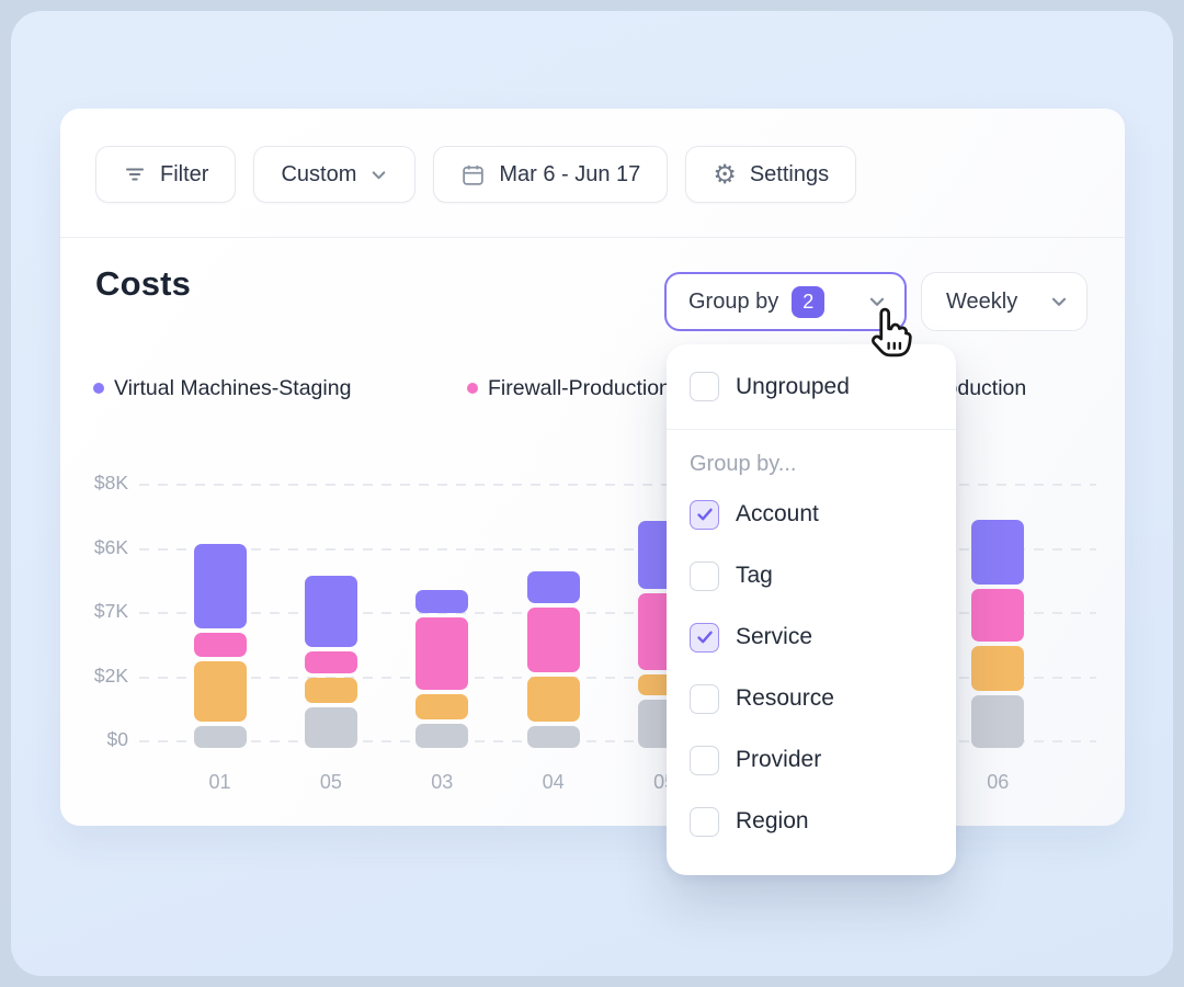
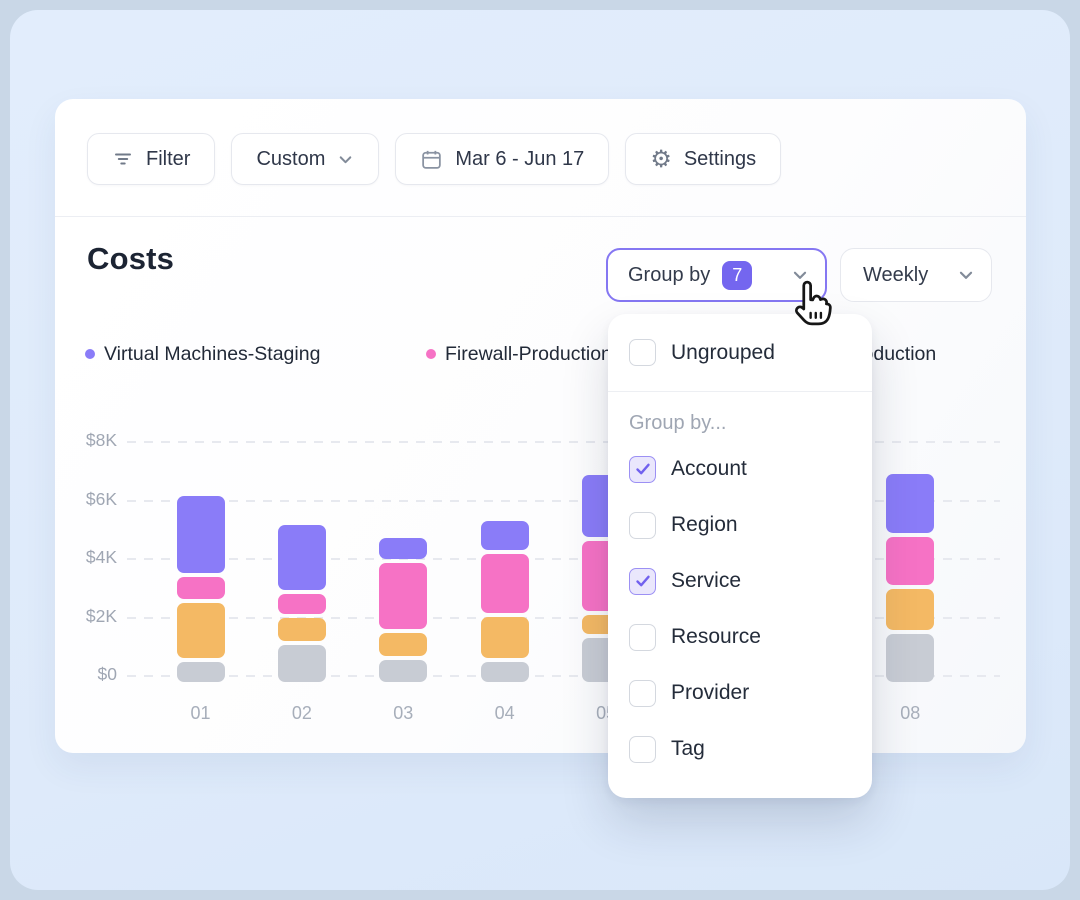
  Filter
  Custom
  Mar 6 - Jun 17
  ⚙
  Settings
  Costs
  Group by
- 2
+ 7
  Weekly
  $8K
  $6K
- $7K
+ $4K
  $2K
  $0
  01
- 05
+ 02
  03
  04
- 06
+ 08
  Virtual Machines-Staging
  Firewall-Production
  duction
  Ungrouped
  Group by...
  Account
- Tag
+ Region
  Service
  Resource
  Provider
- Region
+ Tag
